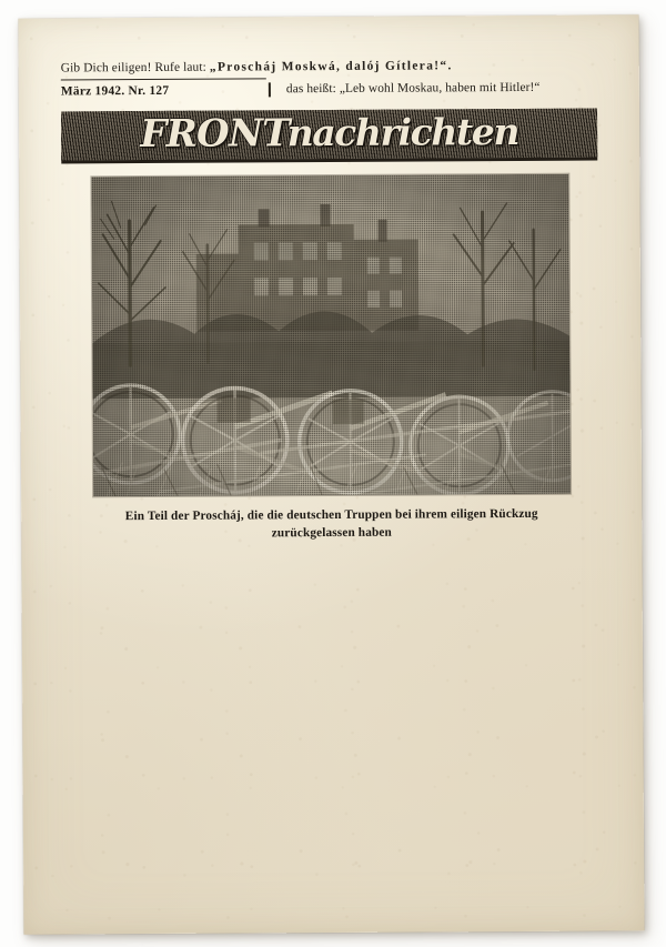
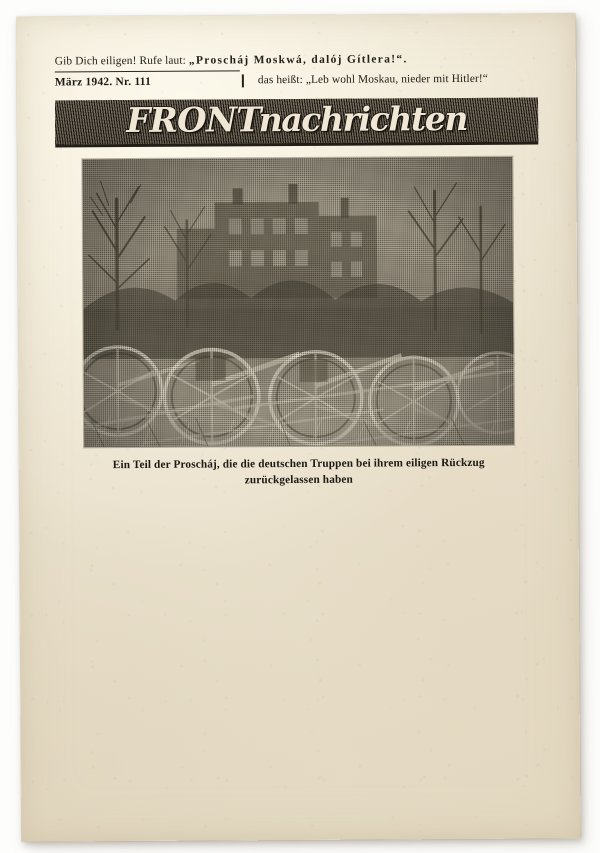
  Gib Dich eiligen! Rufe laut: „Proscháj Moskwá, dalój Gítlera!“.
- März 1942. Nr. 127
+ März 1942. Nr. 111
- das heißt: „Leb wohl Moskau, haben mit Hitler!“
+ das heißt: „Leb wohl Moskau, nieder mit Hitler!“
  FRONTnachrichten
  Ein Teil der Proscháj, die die deutschen Truppen bei ihrem eiligen Rückzug
  zurückgelassen haben
